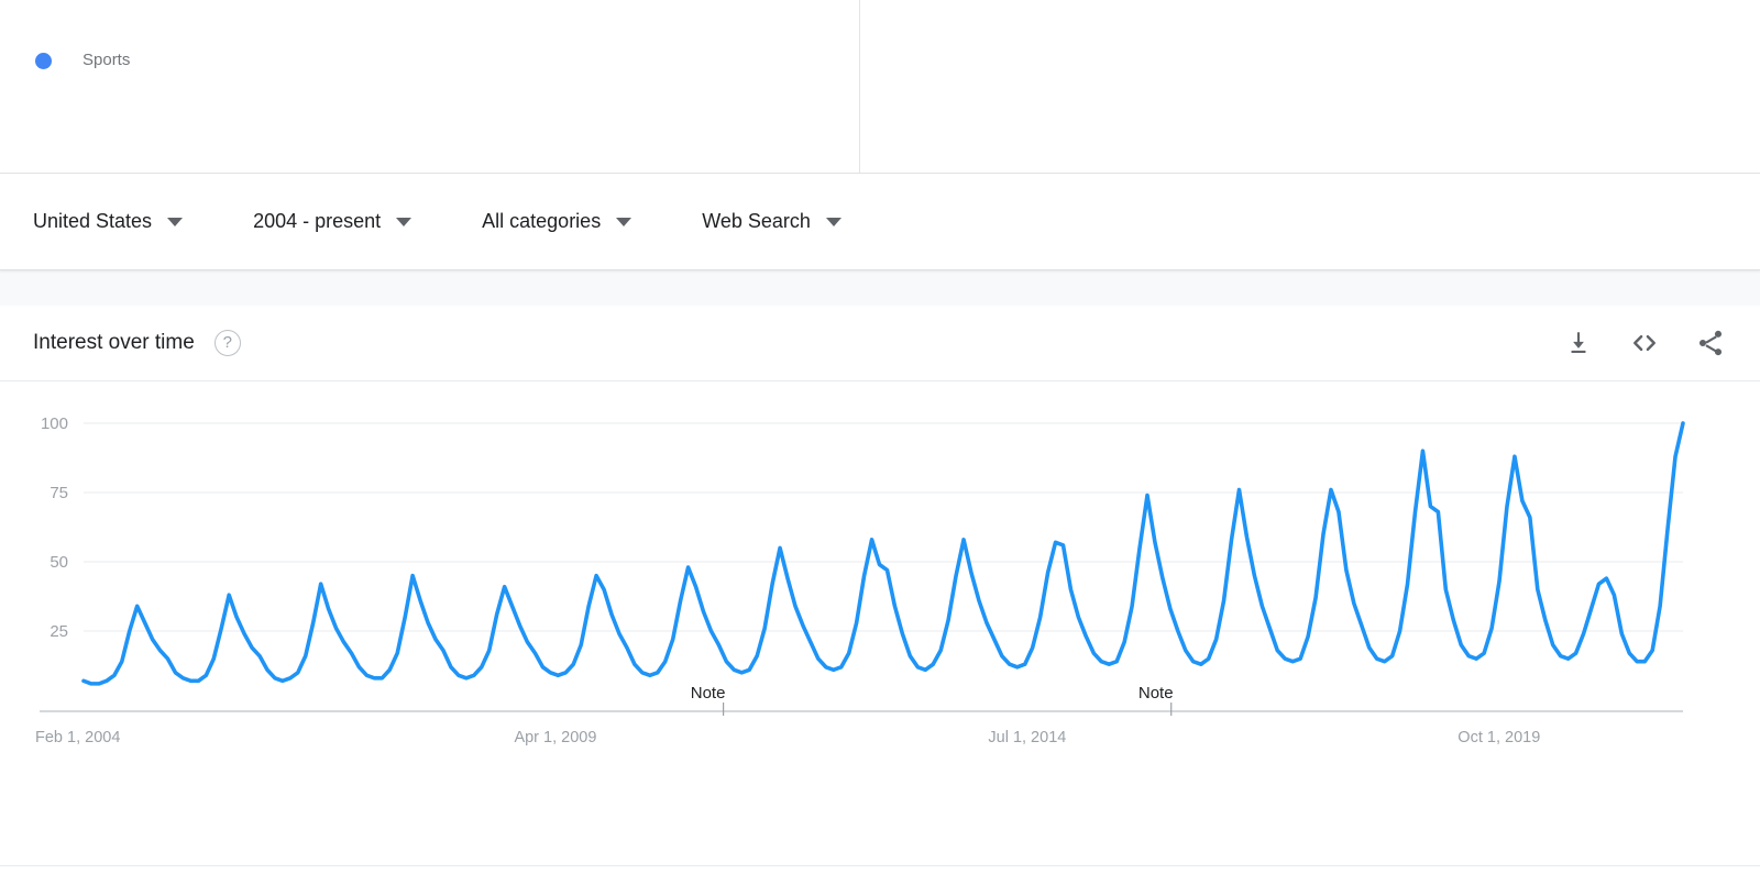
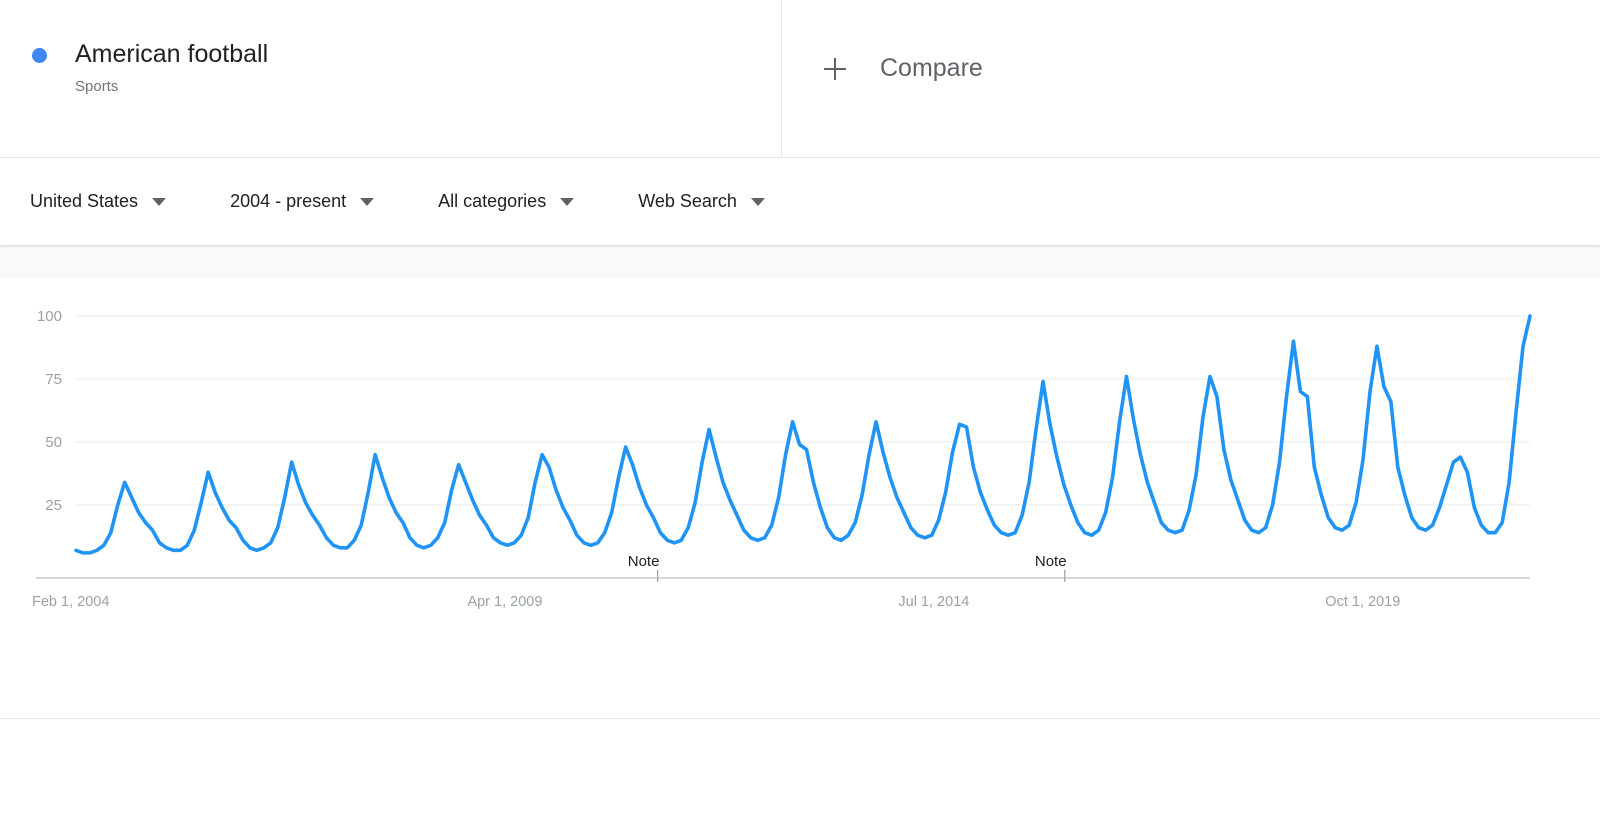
+ American football
  Sports
+ Compare
  United States
  2004 - present
  All categories
  Web Search
- Interest over time
- ?
  100
  75
  50
  25
  Feb 1, 2004
  Apr 1, 2009
  Jul 1, 2014
  Oct 1, 2019
  Note
  Note
